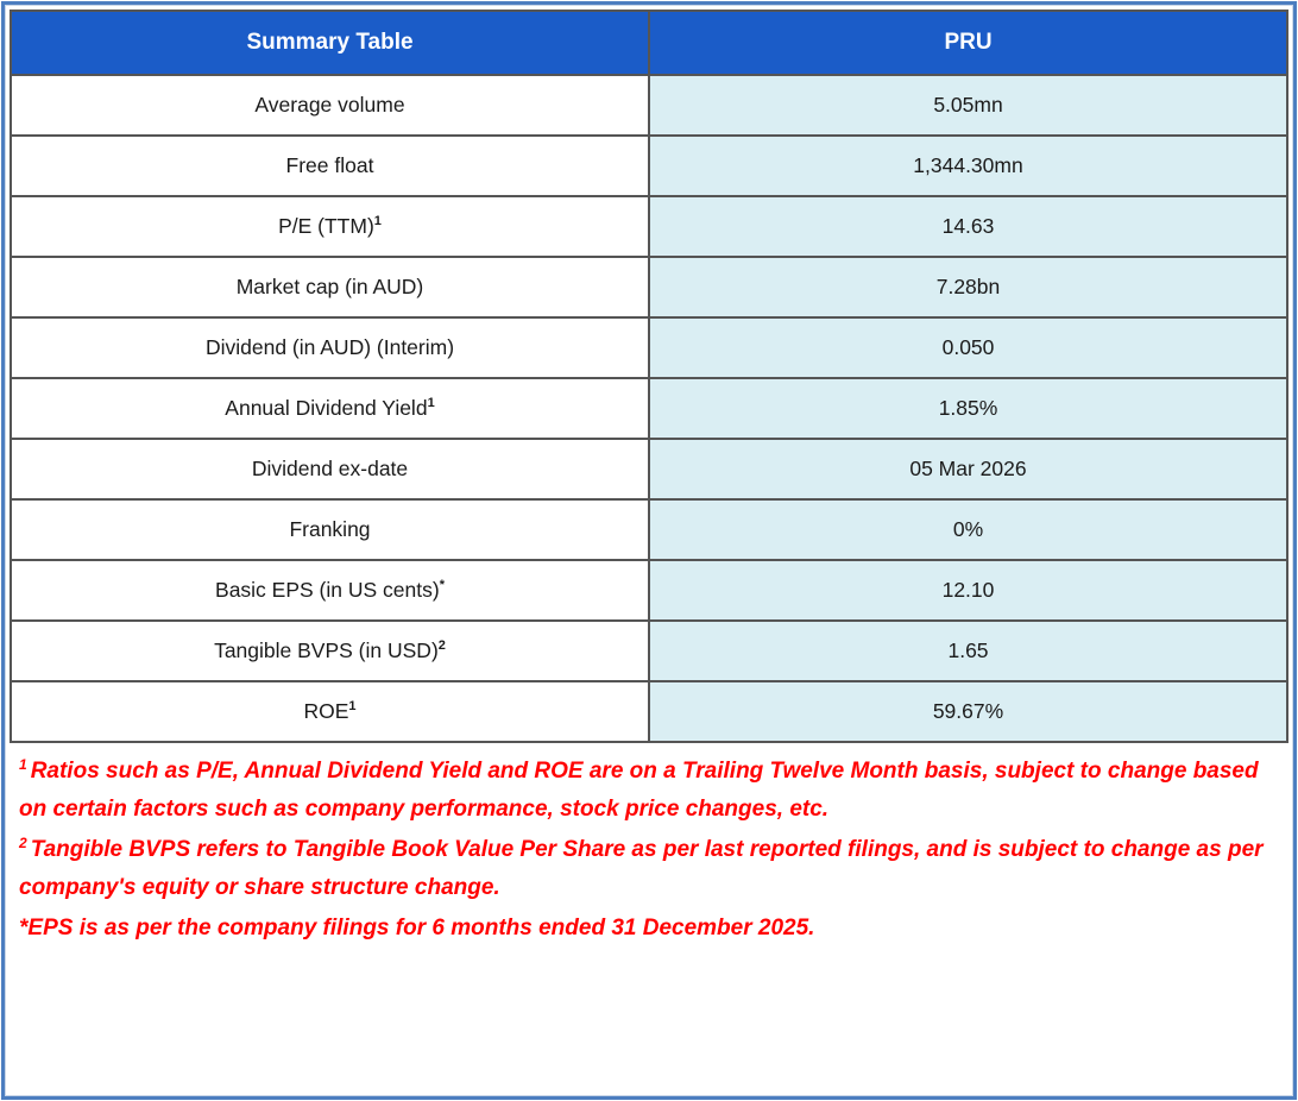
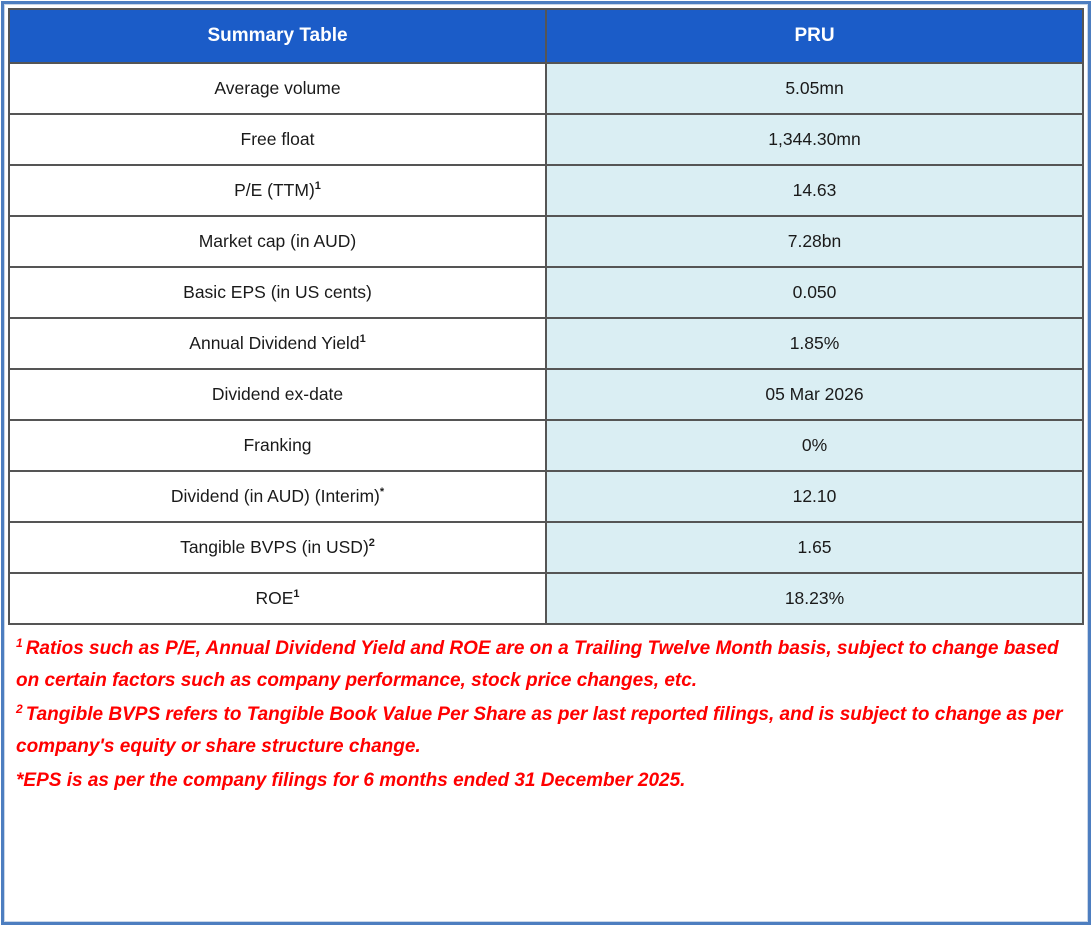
  Summary Table	PRU
  Average volume	5.05mn
  Free float	1,344.30mn
  P/E (TTM)1	14.63
  Market cap (in AUD)	7.28bn
- Dividend (in AUD) (Interim)	0.050
+ Basic EPS (in US cents)	0.050
  Annual Dividend Yield1	1.85%
  Dividend ex-date	05 Mar 2026
  Franking	0%
- Basic EPS (in US cents)*	12.10
+ Dividend (in AUD) (Interim)*	12.10
  Tangible BVPS (in USD)2	1.65
- ROE1	59.67%
+ ROE1	18.23%
  1 Ratios such as P/E, Annual Dividend Yield and ROE are on a Trailing Twelve Month basis, subject to change based on certain factors such as company performance, stock price changes, etc.
  2 Tangible BVPS refers to Tangible Book Value Per Share as per last reported filings, and is subject to change as per company's equity or share structure change.
  *EPS is as per the company filings for 6 months ended 31 December 2025.
